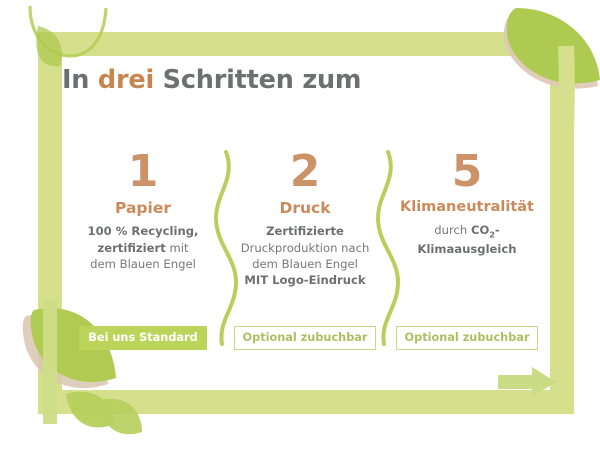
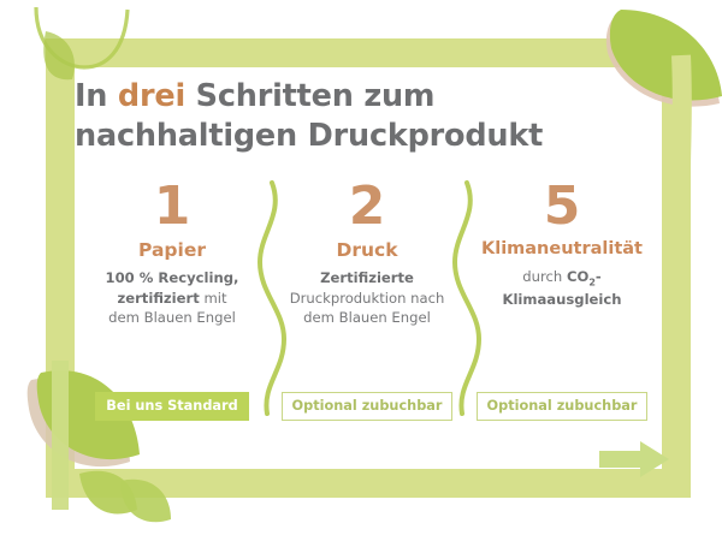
  In drei Schritten zum
+ nachhaltigen Druckprodukt
  1
  Papier
  100 % Recycling,
  zertifiziert mit
  dem Blauen Engel
  Bei uns Standard
  2
  Druck
  Zertifizierte
  Druckproduktion nach
  dem Blauen Engel
- MIT Logo-Eindruck
  Optional zubuchbar
  5
  Klimaneutralität
  durch CO2-
  Klimaausgleich
  Optional zubuchbar
